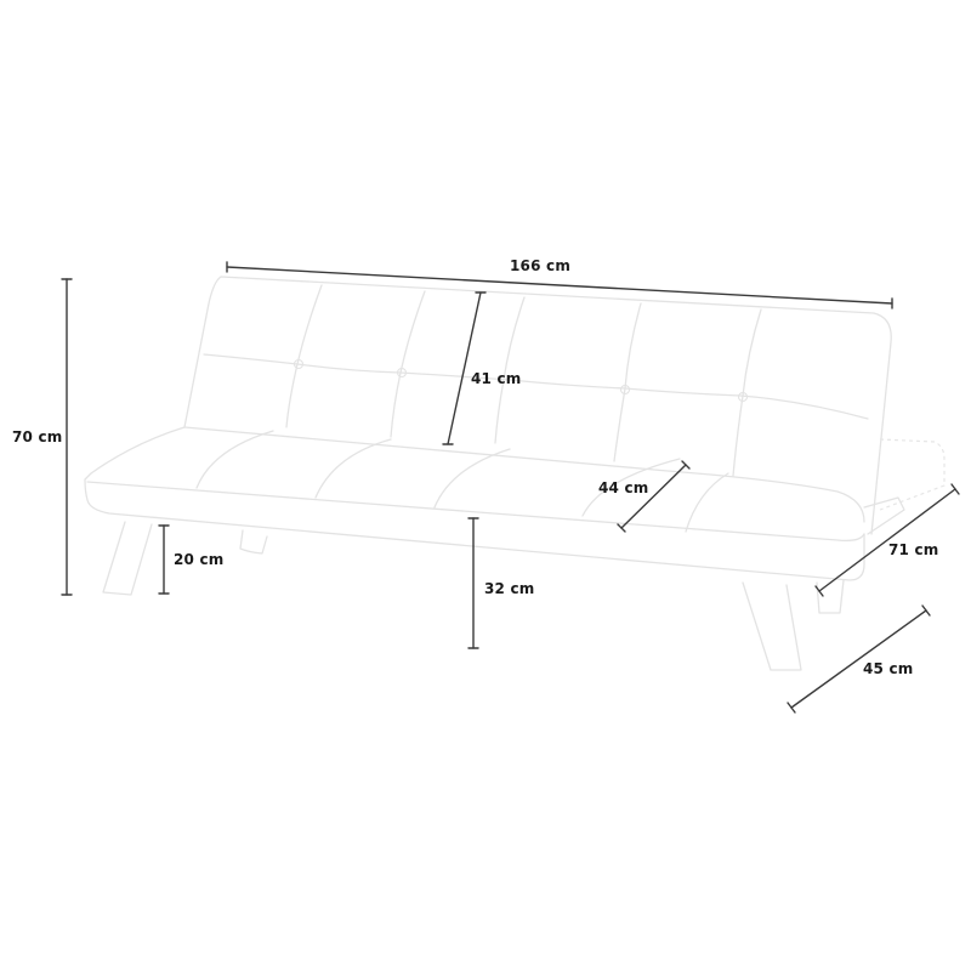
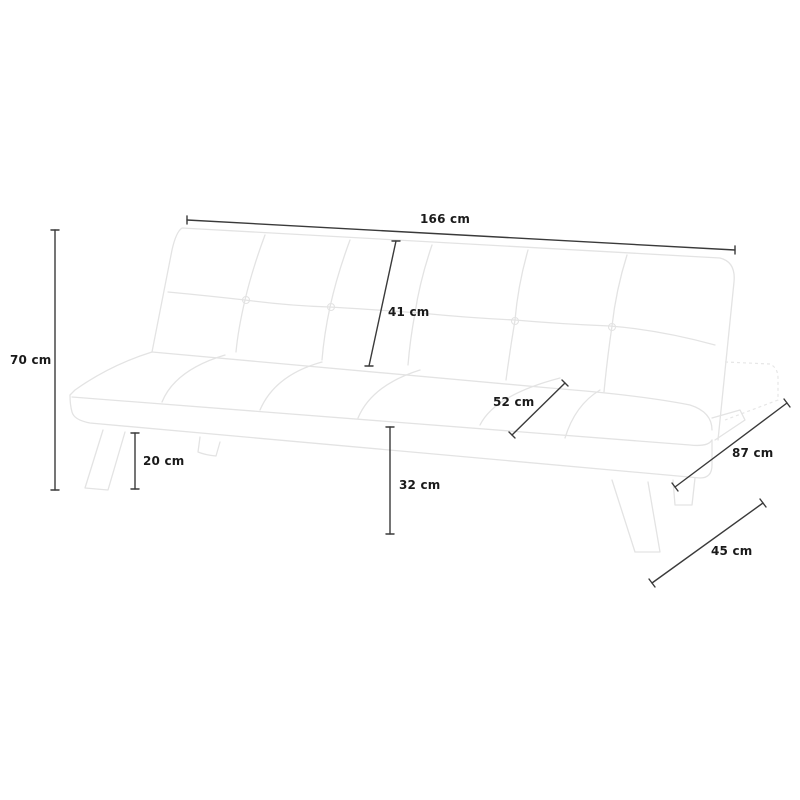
  166 cm
  70 cm
  41 cm
- 44 cm
+ 52 cm
  20 cm
  32 cm
- 71 cm
+ 87 cm
  45 cm
